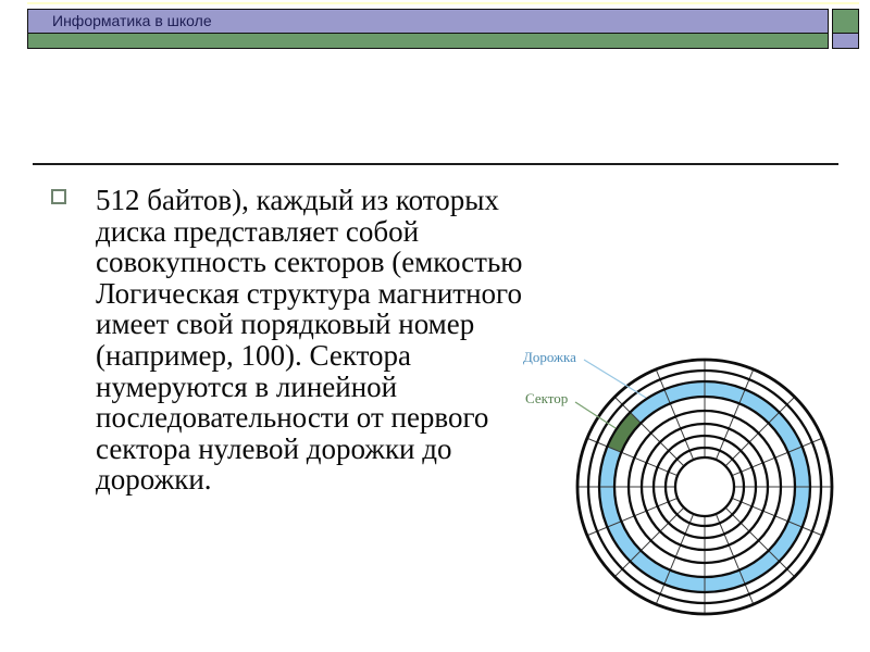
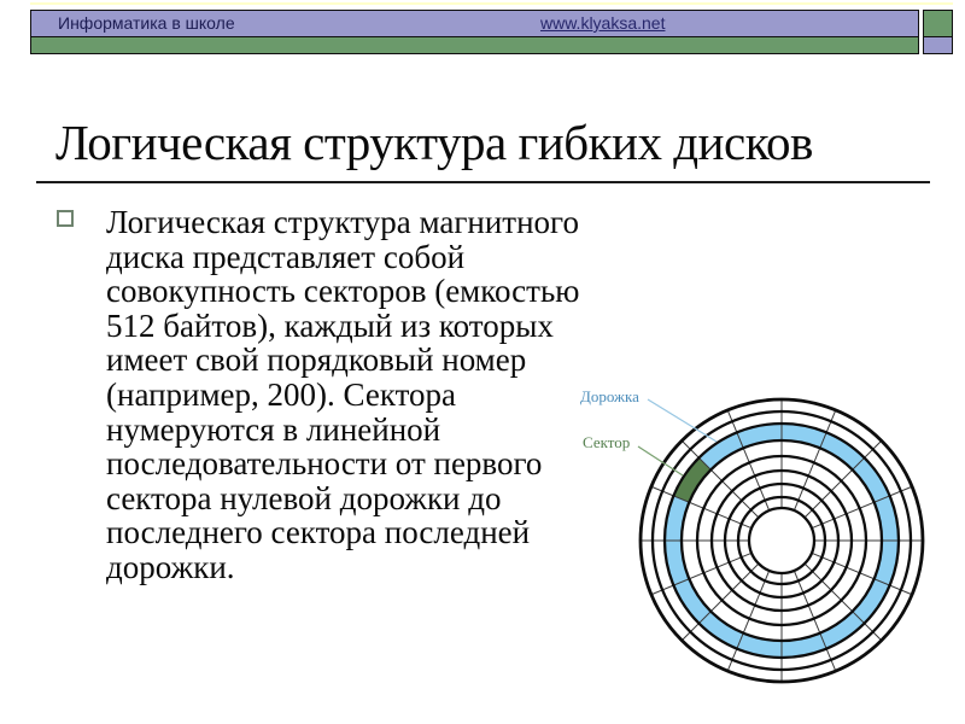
  Информатика в школе
+ www.klyaksa.net
+ Логическая структура гибких дисков
- 512 байтов), каждый из которых
+ Логическая структура магнитного
  диска представляет собой
  совокупность секторов (емкостью
- Логическая структура магнитного
+ 512 байтов), каждый из которых
  имеет свой порядковый номер
- (например, 100). Сектора
+ (например, 200). Сектора
  нумеруются в линейной
  последовательности от первого
  сектора нулевой дорожки до
+ последнего сектора последней
  дорожки.
  Дорожка
  Сектор
